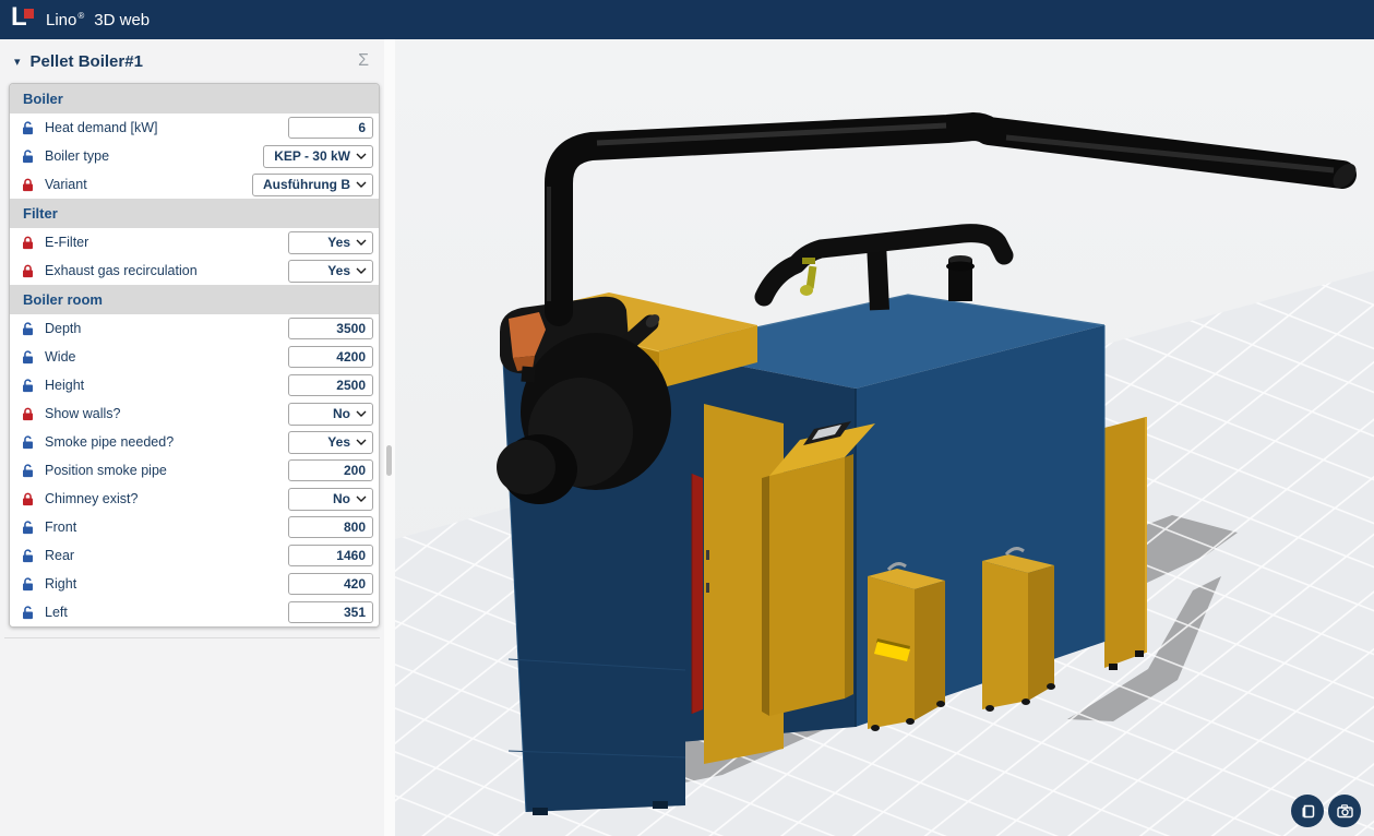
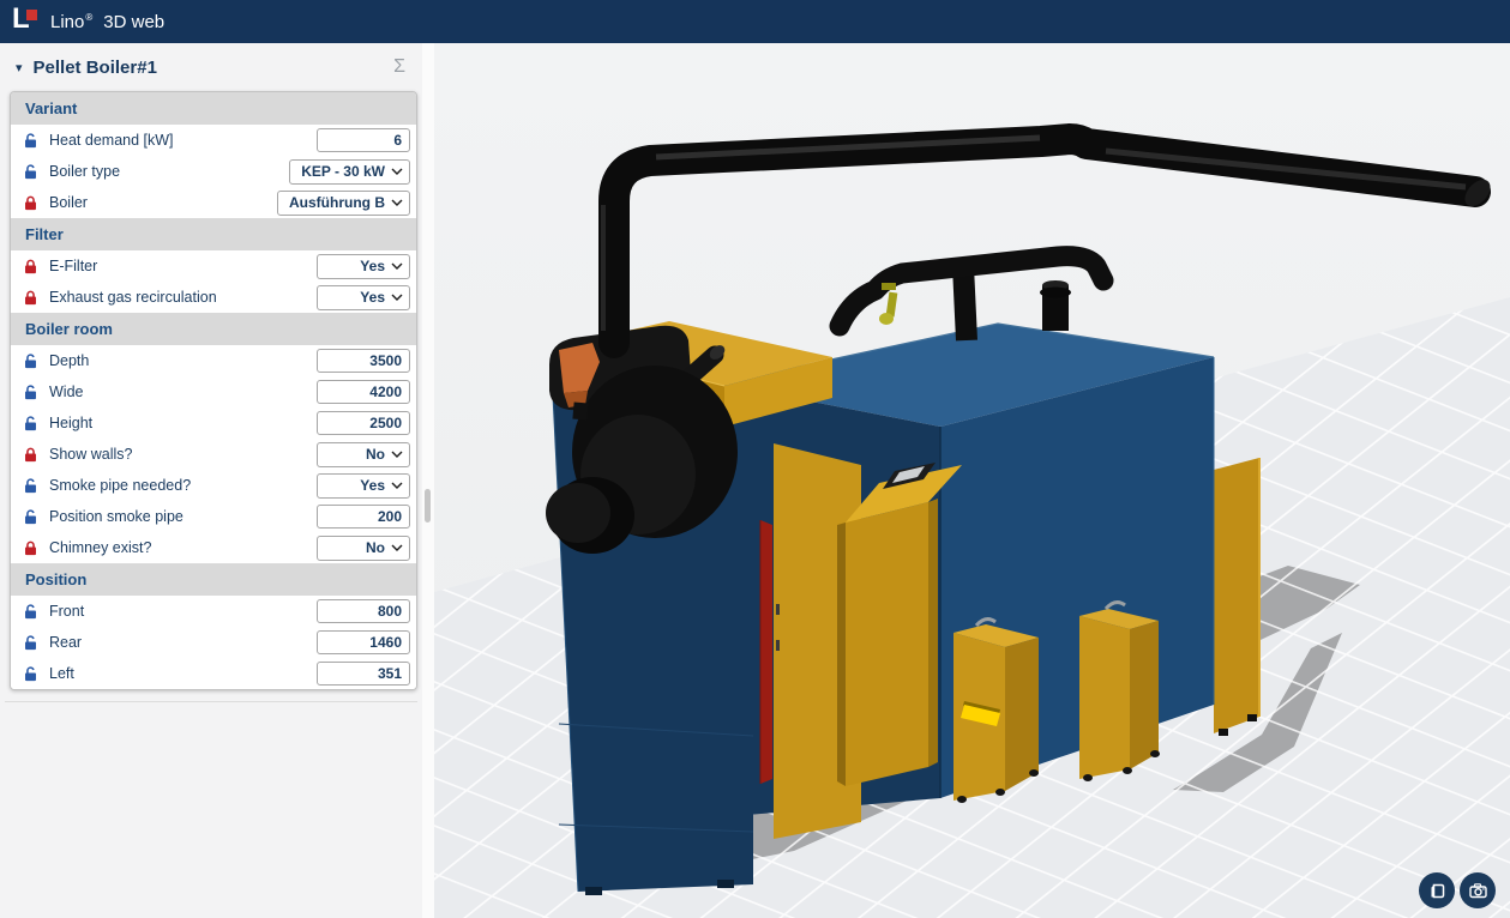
  L
  Lino® 3D web
  ▾
  Pellet Boiler#1
  Σ
- Boiler
+ Variant
  Heat demand [kW]
  6
  Boiler type
  KEP - 30 kW
- Variant
+ Boiler
  Ausführung B
  Filter
  E-Filter
  Yes
  Exhaust gas recirculation
  Yes
  Boiler room
  Depth
  3500
  Wide
  4200
  Height
  2500
  Show walls?
  No
  Smoke pipe needed?
  Yes
  Position smoke pipe
  200
  Chimney exist?
  No
+ Position
  Front
  800
  Rear
  1460
- Right
- 420
  Left
  351
